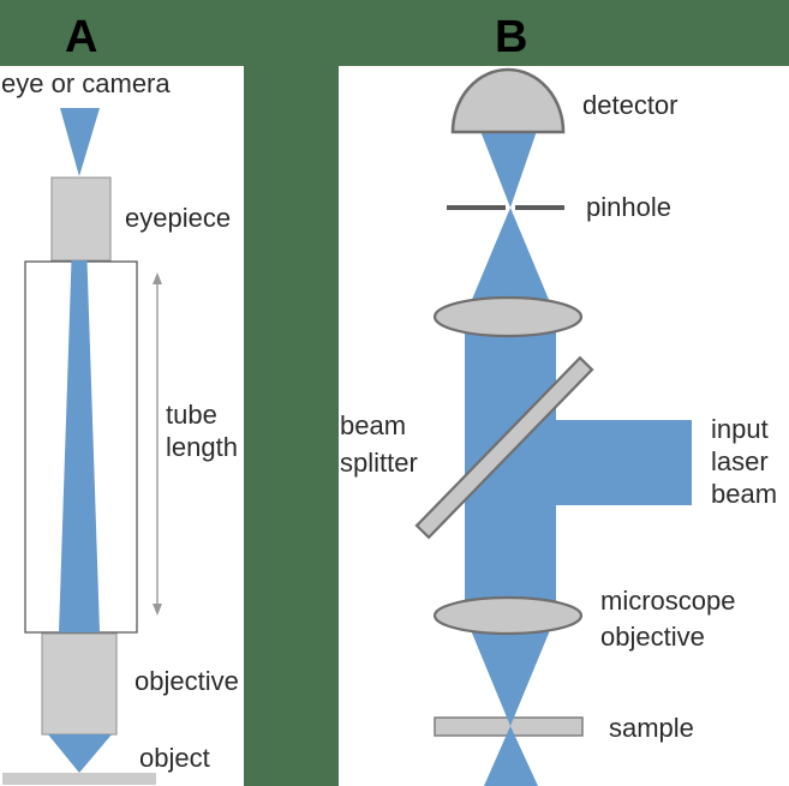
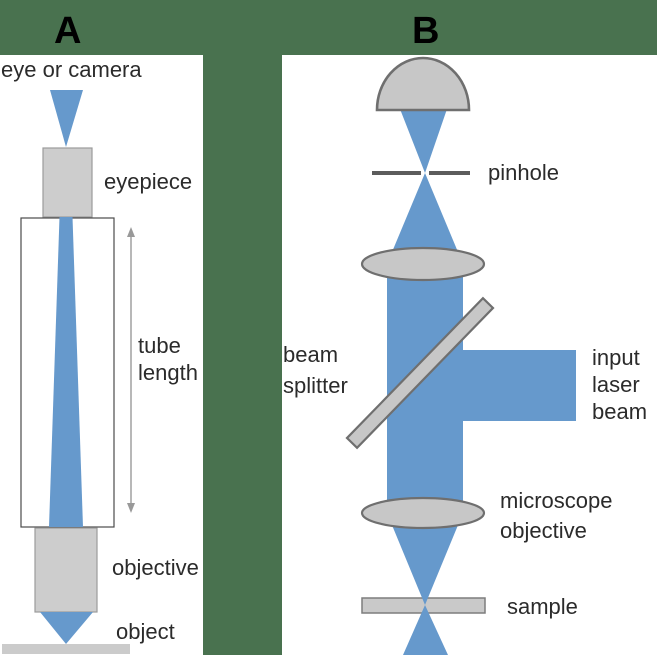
  A
  B
  eye or camera
  eyepiece
  tube
  length
  objective
  object
- detector
  pinhole
  beam
  splitter
  input
  laser
  beam
  microscope
  objective
  sample
